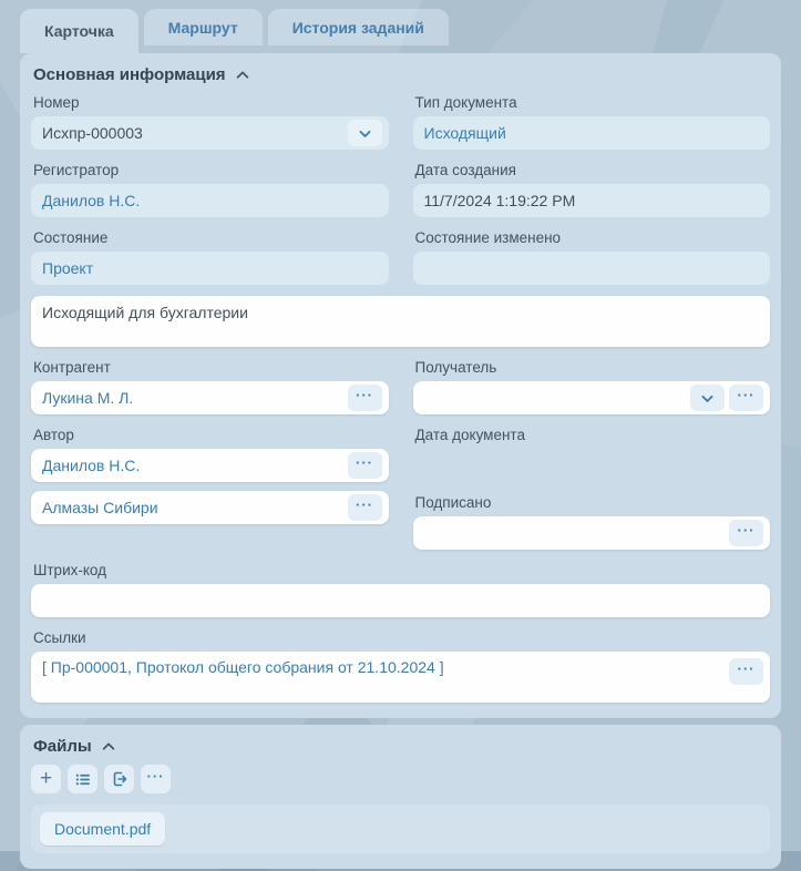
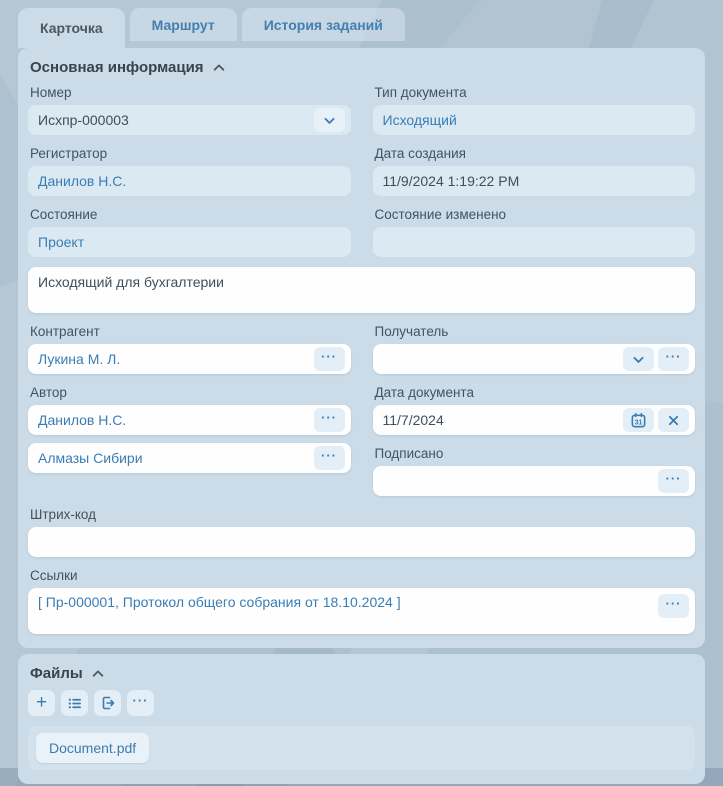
  Карточка
  Маршрут
  История заданий
  Основная информация
  Номер
  Исхпр-000003
  Тип документа
  Исходящий
  Регистратор
  Данилов Н.С.
  Дата создания
- 11/7/2024 1:19:22 PM
+ 11/9/2024 1:19:22 PM
  Состояние
  Проект
  Состояние изменено
  Исходящий для бухгалтерии
  Контрагент
  Лукина М. Л.
  ···
  Получатель
  ···
  Автор
  Данилов Н.С.
  ···
  Дата документа
+ 11/7/2024
+ 31
  Алмазы Сибири
  ···
  Подписано
  ···
  Штрих-код
  Ссылки
- [ Пр-000001, Протокол общего собрания от 21.10.2024 ]
+ [ Пр-000001, Протокол общего собрания от 18.10.2024 ]
  ···
  Файлы
  +
  ···
  Document.pdf
